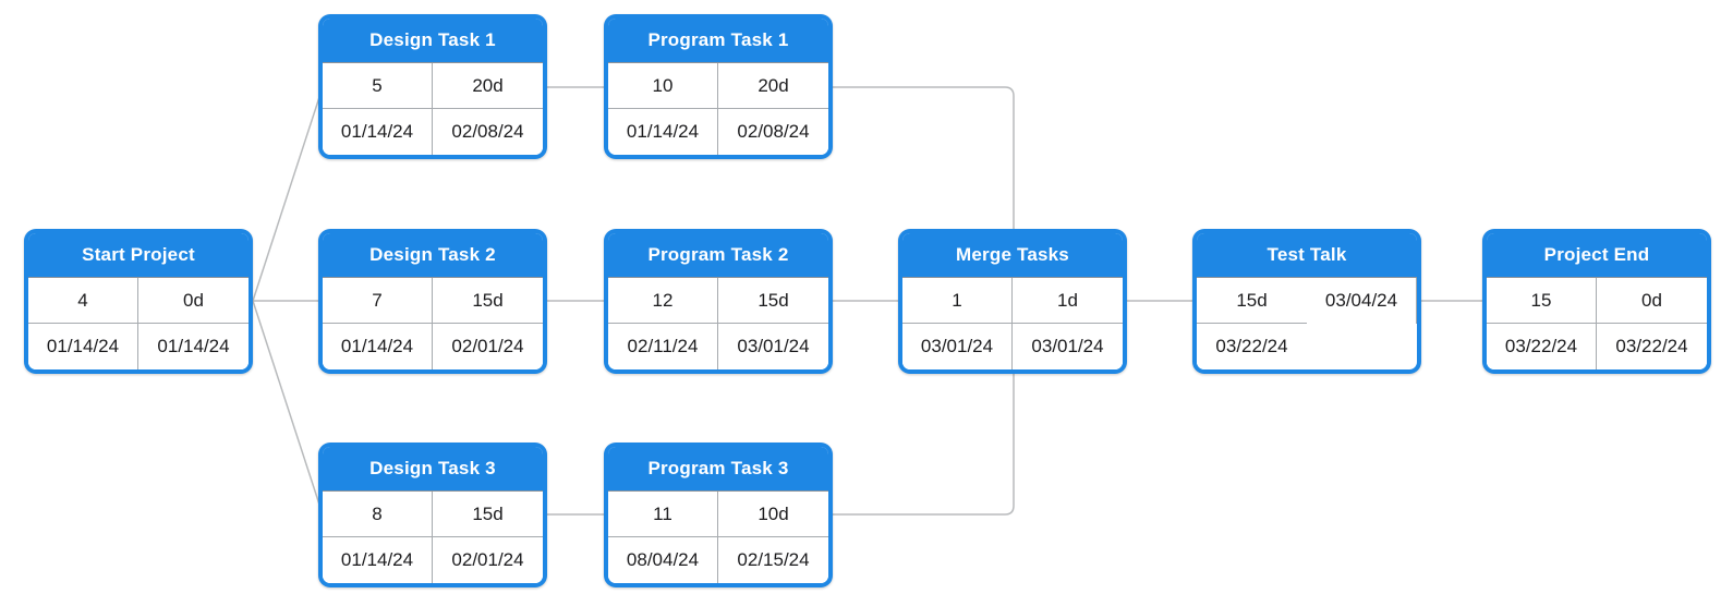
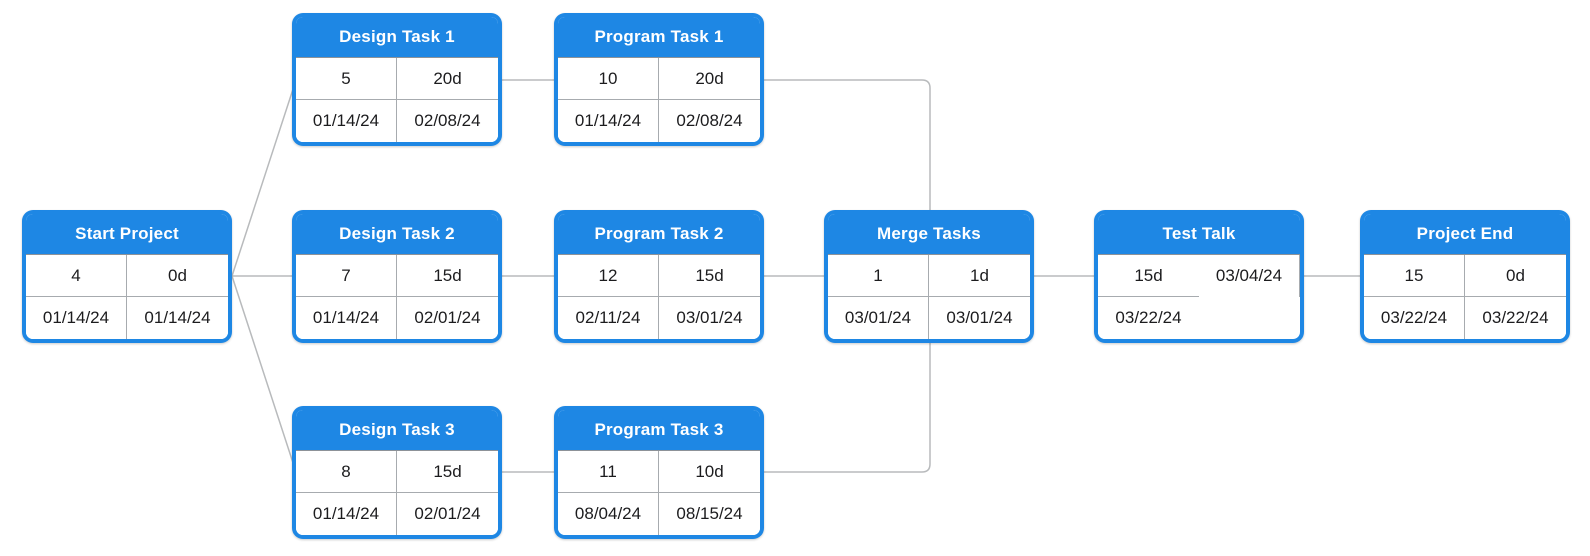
  Start Project
  4
  0d
  01/14/24
  01/14/24
  Design Task 1
  5
  20d
  01/14/24
  02/08/24
  Program Task 1
  10
  20d
  01/14/24
  02/08/24
  Design Task 2
  7
  15d
  01/14/24
  02/01/24
  Program Task 2
  12
  15d
  02/11/24
  03/01/24
  Design Task 3
  8
  15d
  01/14/24
  02/01/24
  Program Task 3
  11
  10d
  08/04/24
- 02/15/24
+ 08/15/24
  Merge Tasks
  1
  1d
  03/01/24
  03/01/24
  Test Talk
  15d
  03/04/24
  03/22/24
  Project End
  15
  0d
  03/22/24
  03/22/24
